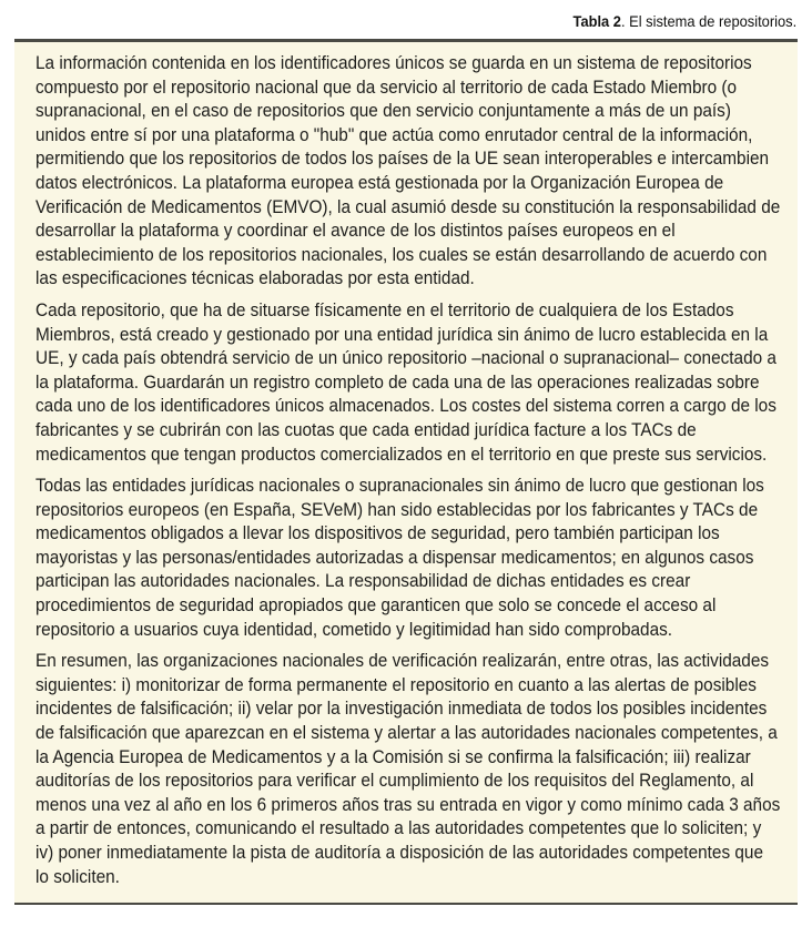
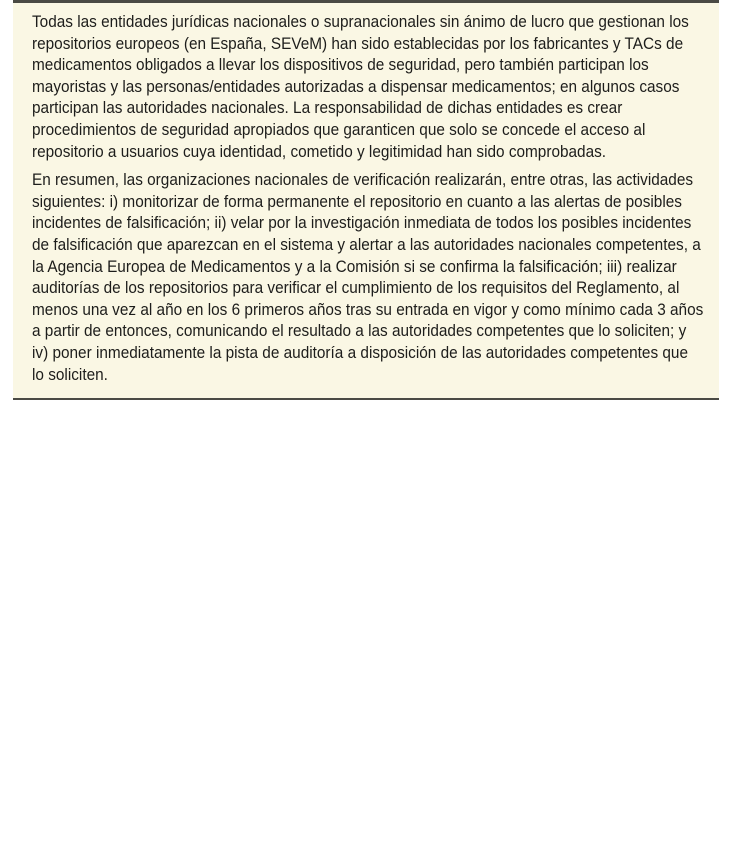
- Tabla 2. El sistema de repositorios.
- La información contenida en los identificadores únicos se guarda en un sistema de repositorios compuesto por el repositorio nacional que da servicio al territorio de cada Estado Miembro (o supranacional, en el caso de repositorios que den servicio conjuntamente a más de un país) unidos entre sí por una plataforma o "hub" que actúa como enrutador central de la información, permitiendo que los repositorios de todos los países de la UE sean interoperables e intercambien datos electrónicos. La plataforma europea está gestionada por la Organización Europea de Verificación de Medicamentos (EMVO), la cual asumió desde su constitución la responsabilidad de desarrollar la plataforma y coordinar el avance de los distintos países europeos en el establecimiento de los repositorios nacionales, los cuales se están desarrollando de acuerdo con las especificaciones técnicas elaboradas por esta entidad.
- Cada repositorio, que ha de situarse físicamente en el territorio de cualquiera de los Estados Miembros, está creado y gestionado por una entidad jurídica sin ánimo de lucro establecida en la UE, y cada país obtendrá servicio de un único repositorio –nacional o supranacional– conectado a la plataforma. Guardarán un registro completo de cada una de las operaciones realizadas sobre cada uno de los identificadores únicos almacenados. Los costes del sistema corren a cargo de los fabricantes y se cubrirán con las cuotas que cada entidad jurídica facture a los TACs de medicamentos que tengan productos comercializados en el territorio en que preste sus servicios.
  Todas las entidades jurídicas nacionales o supranacionales sin ánimo de lucro que gestionan los repositorios europeos (en España, SEVeM) han sido establecidas por los fabricantes y TACs de medicamentos obligados a llevar los dispositivos de seguridad, pero también participan los mayoristas y las personas/entidades autorizadas a dispensar medicamentos; en algunos casos participan las autoridades nacionales. La responsabilidad de dichas entidades es crear procedimientos de seguridad apropiados que garanticen que solo se concede el acceso al repositorio a usuarios cuya identidad, cometido y legitimidad han sido comprobadas.
  En resumen, las organizaciones nacionales de verificación realizarán, entre otras, las actividades siguientes: i) monitorizar de forma permanente el repositorio en cuanto a las alertas de posibles incidentes de falsificación; ii) velar por la investigación inmediata de todos los posibles incidentes de falsificación que aparezcan en el sistema y alertar a las autoridades nacionales competentes, a la Agencia Europea de Medicamentos y a la Comisión si se confirma la falsificación; iii) realizar auditorías de los repositorios para verificar el cumplimiento de los requisitos del Reglamento, al menos una vez al año en los 6 primeros años tras su entrada en vigor y como mínimo cada 3 años a partir de entonces, comunicando el resultado a las autoridades competentes que lo soliciten; y iv) poner inmediatamente la pista de auditoría a disposición de las autoridades competentes que lo soliciten.
